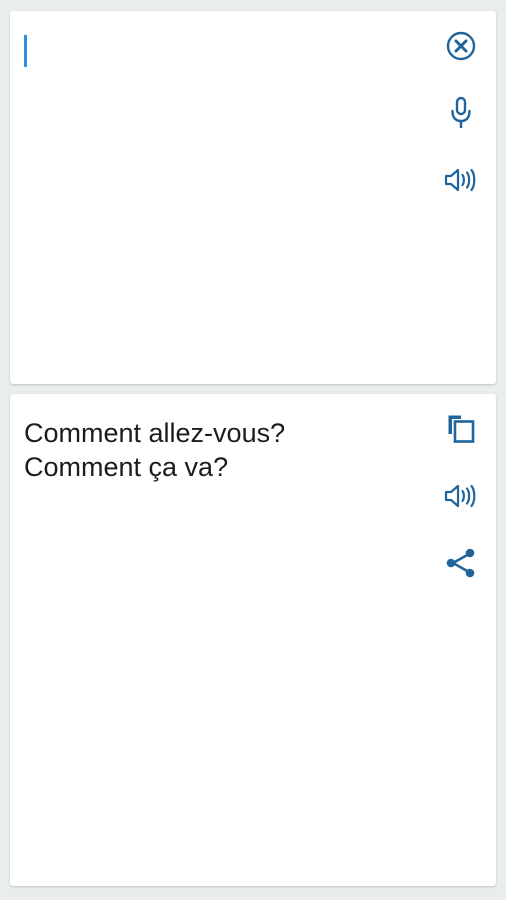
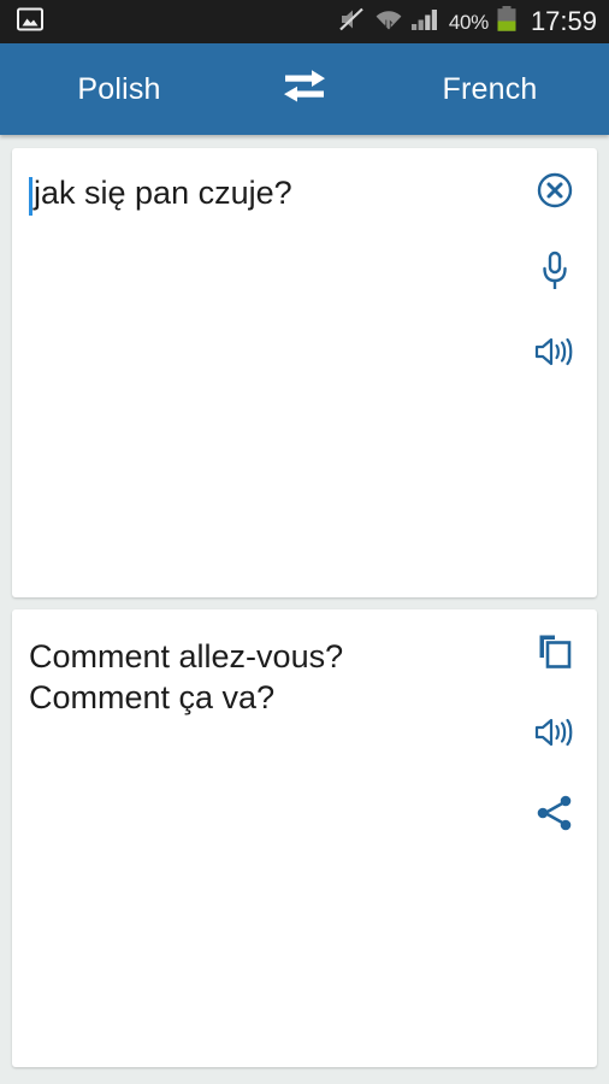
+ 40%
+ 17:59
+ Polish
+ French
+ jak się pan czuje?
  Comment allez-vous?
  Comment ça va?
